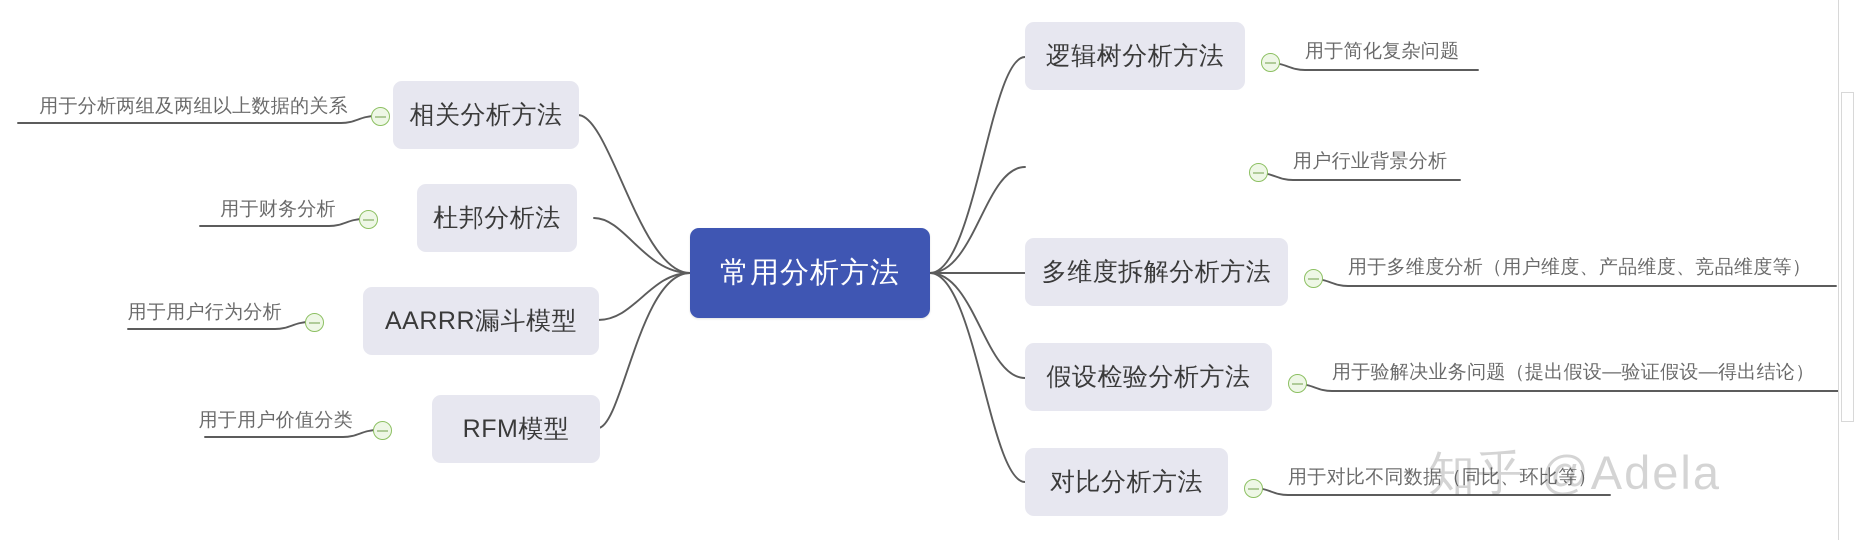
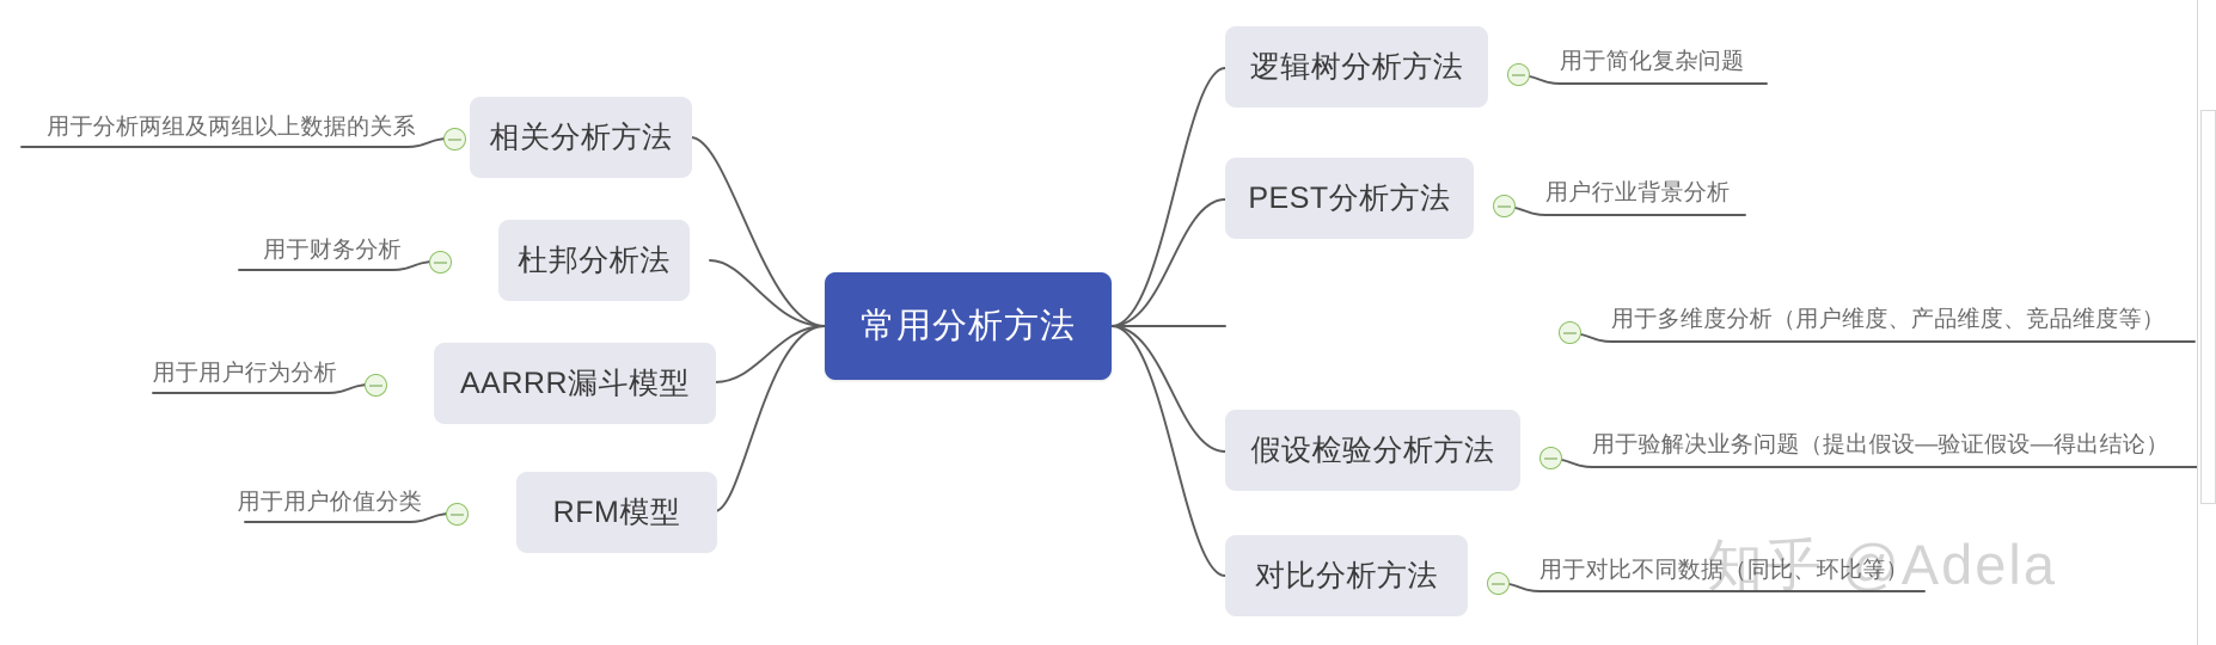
  常用分析方法
  逻辑树分析方法
  用于简化复杂问题
+ PEST分析方法
  用户行业背景分析
- 多维度拆解分析方法
  用于多维度分析（用户维度、产品维度、竞品维度等）
  假设检验分析方法
  用于验解决业务问题（提出假设—验证假设—得出结论）
  对比分析方法
  用于对比不同数据（同比、环比等）
  相关分析方法
  用于分析两组及两组以上数据的关系
  杜邦分析法
  用于财务分析
  AARRR漏斗模型
  用于用户行为分析
  RFM模型
  用于用户价值分类
  知乎 @Adela
